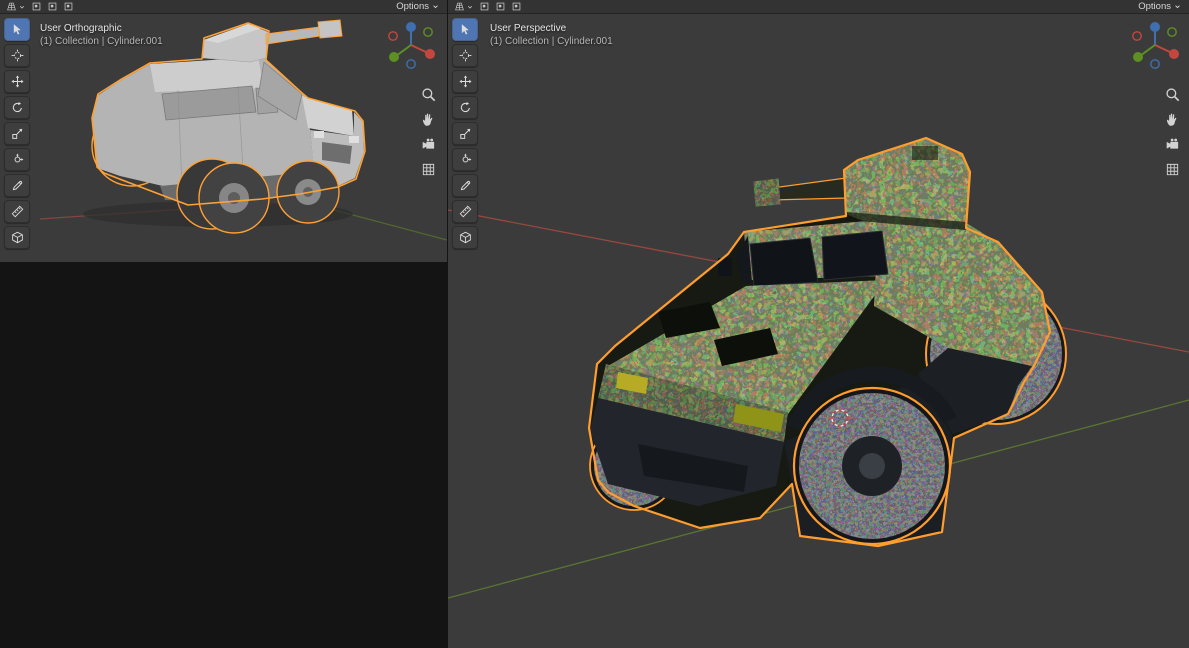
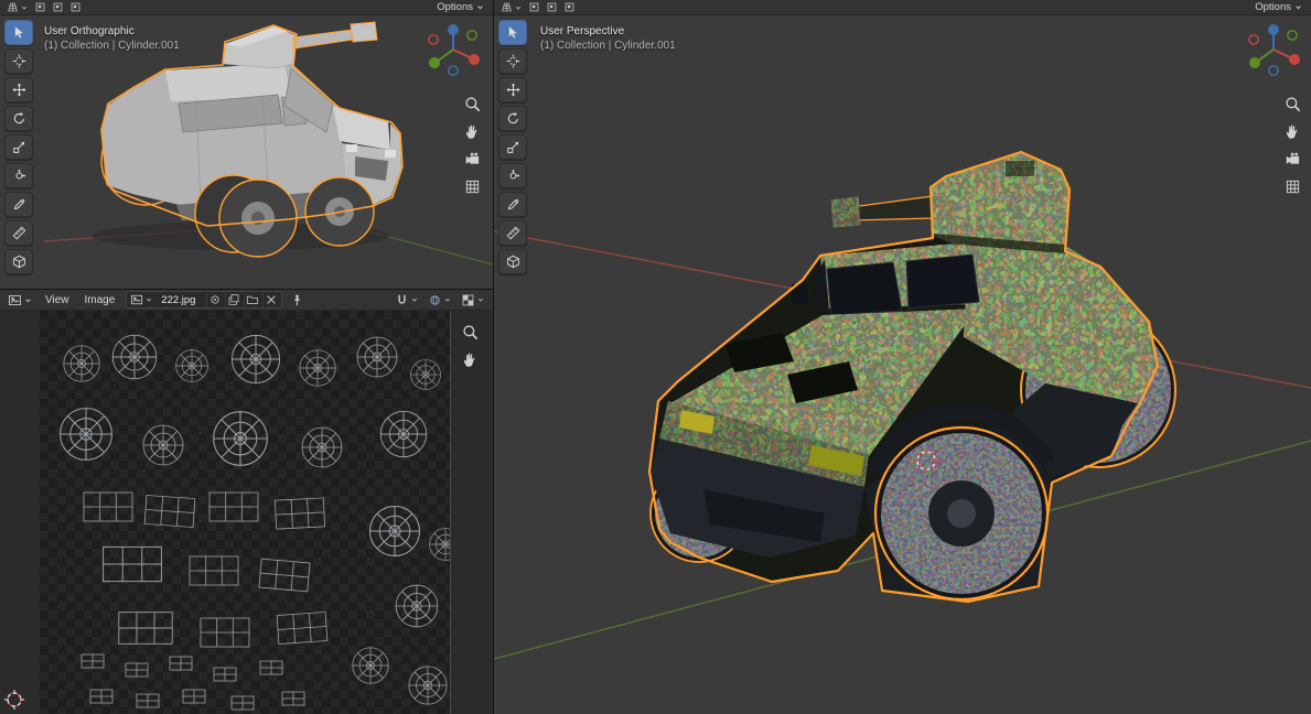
  Options
  User Orthographic
  (1) Collection | Cylinder.001
+ View
+ Image
+ 222.jpg
  Options
  User Perspective
  (1) Collection | Cylinder.001
